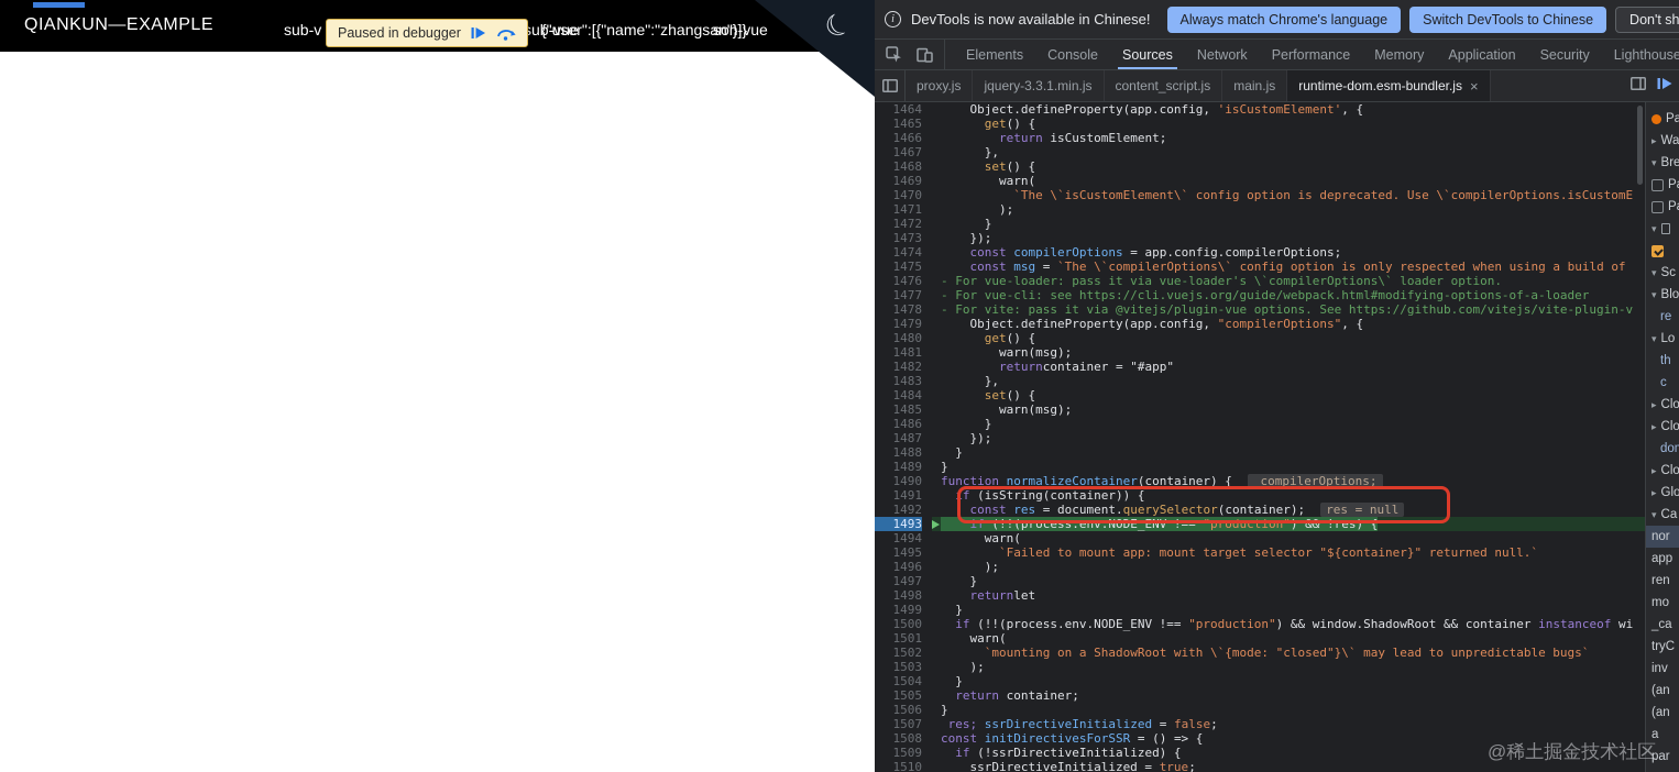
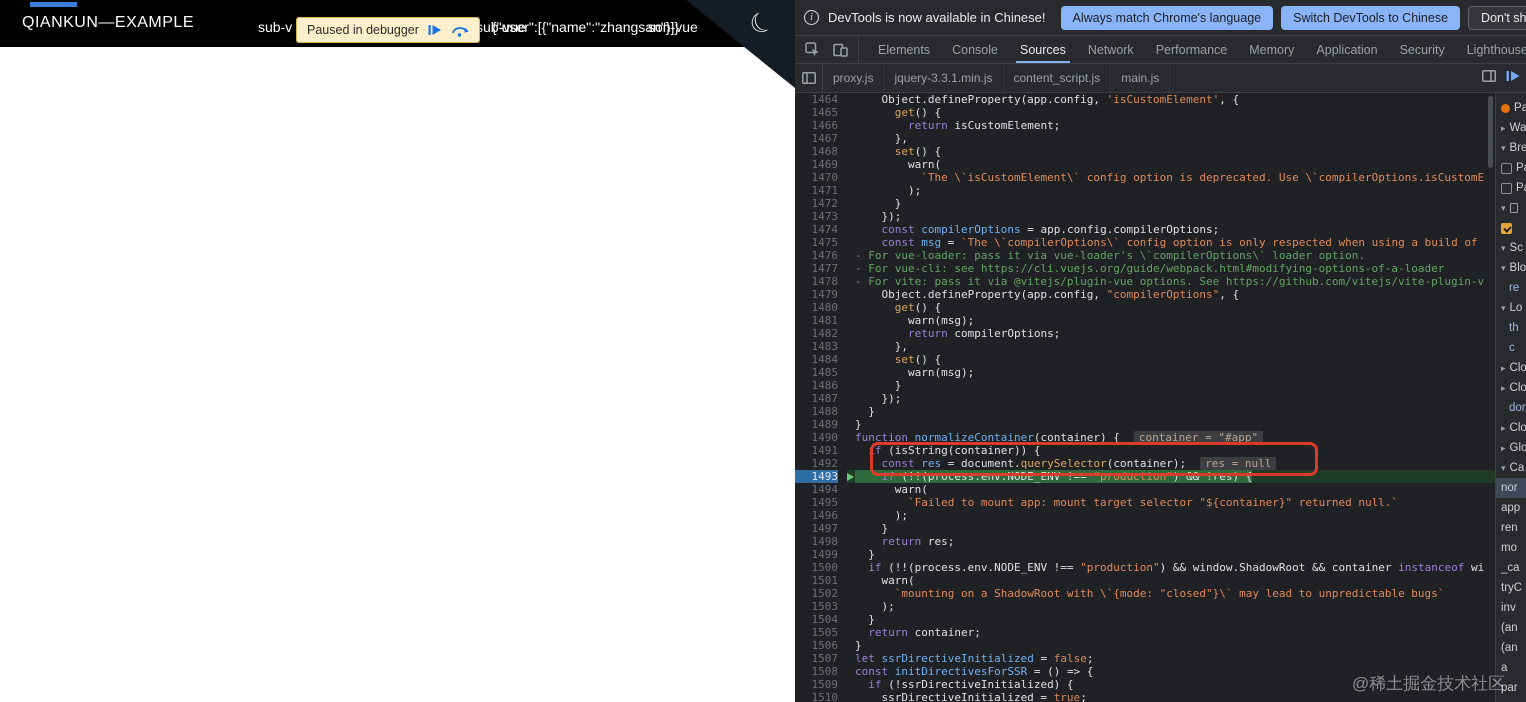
  QIANKUN—EXAMPLE
  sub-v
  ub-vue
  {"user":[{"name":"zhangsan"}]}
  son-vue
  Paused in debugger
  i
  DevTools is now available in Chinese!
  Always match Chrome's language
  Switch DevTools to Chinese
  Elements
  Console
  Sources
  Network
  Performance
  Memory
  Application
  Security
  Lighthouse
  proxy.js
  jquery-3.3.1.min.js
  content_script.js
  main.js
- runtime-dom.esm-bundler.js
- ×
  1464
  1465
  1466
  1467
  1468
  1469
  1470
  1471
  1472
  1473
  1474
  1475
  1476
  1477
  1478
  1479
  1480
  1481
  1482
  1483
  1484
  1485
  1486
  1487
  1488
  1489
  1490
  1491
  1492
  1493
  1494
  1495
  1496
  1497
  1498
  1499
  1500
  1501
  1502
  1503
  1504
  1505
  1506
  1507
  1508
  1509
  1510
  Object.defineProperty(app.config, 'isCustomElement', {
  get() {
  return isCustomElement;
  },
  set() {
  warn(
  `The \`isCustomElement\` config option is deprecated. Use \`compilerOptions.isCustomE
  );
  }
  });
  const compilerOptions = app.config.compilerOptions;
  const msg = `The \`compilerOptions\` config option is only respected when using a build of
  - For vue-loader: pass it via vue-loader's \`compilerOptions\` loader option.
  - For vue-cli: see https://cli.vuejs.org/guide/webpack.html#modifying-options-of-a-loader
  - For vite: pass it via @vitejs/plugin-vue options. See https://github.com/vitejs/vite-plugin-v
  Object.defineProperty(app.config, "compilerOptions", {
  get() {
  warn(msg);
- returncontainer = "#app"
+ return compilerOptions;
  },
  set() {
  warn(msg);
  }
  });
  }
  }
- function normalizeContainer(container) { compilerOptions;
+ function normalizeContainer(container) { container = "#app"
  if (isString(container)) {
  const res = document.querySelector(container); res = null
  if (!!(process.env.NODE_ENV !== "production") && !res) {
  warn(
  `Failed to mount app: mount target selector "${container}" returned null.`
  );
  }
- returnlet
+ return res;
  }
  if (!!(process.env.NODE_ENV !== "production") && window.ShadowRoot && container instanceof wi
  warn(
  `mounting on a ShadowRoot with \`{mode: "closed"}\` may lead to unpredictable bugs`
  );
  }
  return container;
  }
- res; ssrDirectiveInitialized = false;
+ let ssrDirectiveInitialized = false;
  const initDirectivesForSSR = () => {
  if (!ssrDirectiveInitialized) {
  ssrDirectiveInitialized = true;
  Pa
  ▸
  Wa
  ▾
  Bre
  ▾
  ▾
  Sc
  ▾
  Blo
  re
  ▾
  Lo
  th
  c
  ▸
  Clo
  ▸
  Clo
  ▸
  Clo
  ▸
  Glo
  ▾
  Ca
  nor
  app
  ren
  mo
  _ca
  tryC
  inv
  (an
  (an
  a
  par
  @稀土掘金技术社区
